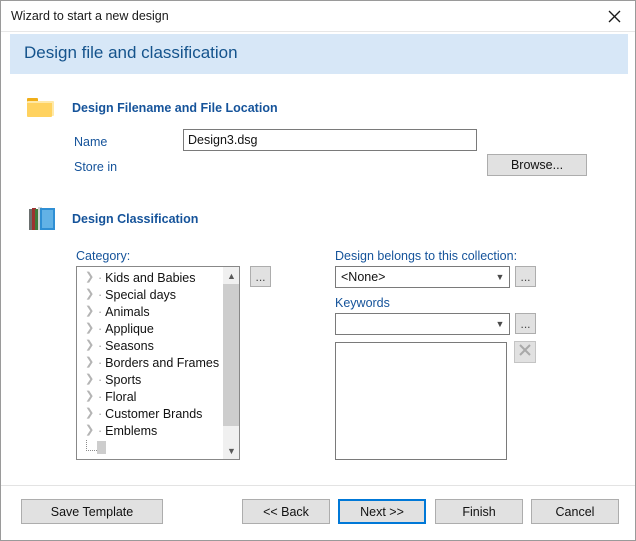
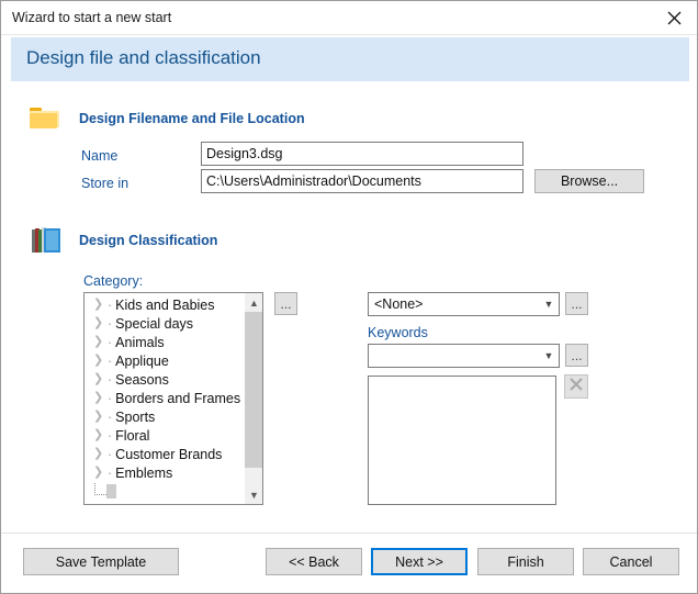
- Wizard to start a new design
+ Wizard to start a new start
  Design file and classification
  Design Filename and File Location
  Name
  Design3.dsg
  Store in
+ C:\Users\Administrador\Documents
  Browse...
  Design Classification
  Category:
  ❯
  ·
  Kids and Babies
  ❯
  ·
  Special days
  ❯
  ·
  Animals
  ❯
  ·
  Applique
  ❯
  ·
  Seasons
  ❯
  ·
  Borders and Frames
  ❯
  ·
  Sports
  ❯
  ·
  Floral
  ❯
  ·
  Customer Brands
  ❯
  ·
  Emblems
  ▲
  ▼
  ...
- Design belongs to this collection:
  <None>
  ▼
  ...
  Keywords
  ▼
  ...
  Save Template
  << Back
  Next >>
  Finish
  Cancel
